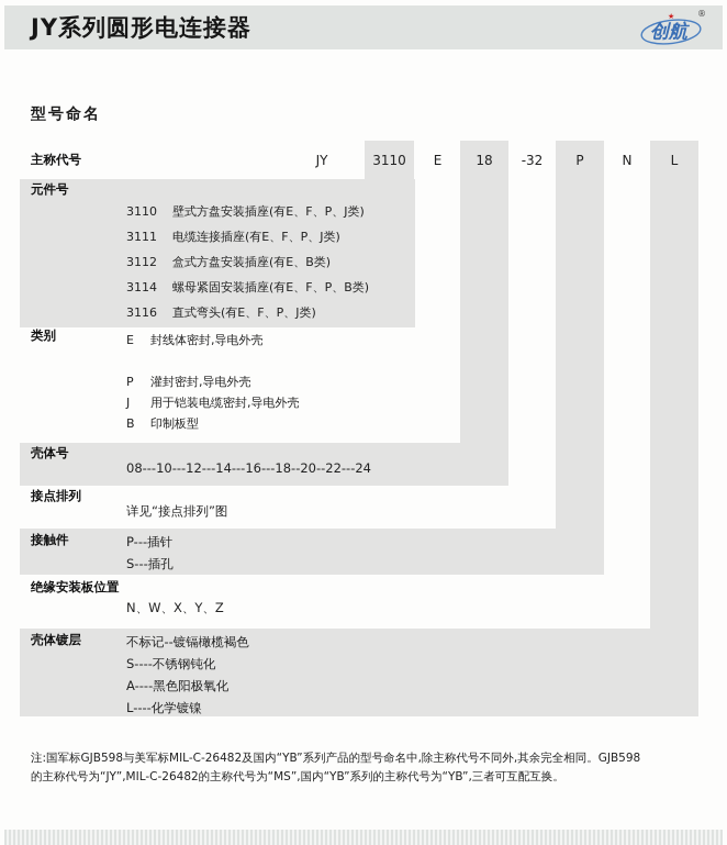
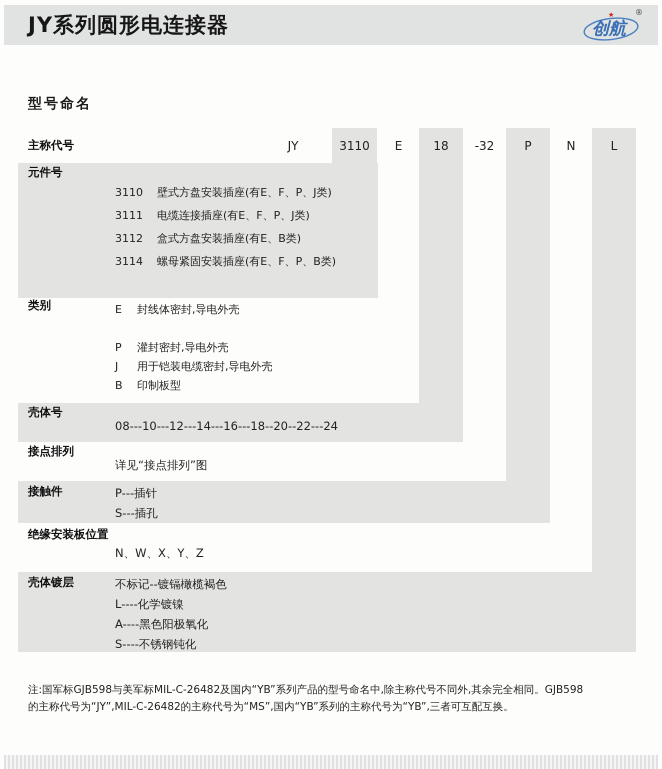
  JY系列圆形电连接器
  ★
  创航
  ®
  型号命名
  主称代号
  JY
  3110
  E
  18
  -32
  P
  N
  L
  元件号
  3110 壁式方盘安装插座(有E、F、P、J类)
  3111 电缆连接插座(有E、F、P、J类)
  3112 盒式方盘安装插座(有E、B类)
  3114 螺母紧固安装插座(有E、F、P、B类)
- 3116 直式弯头(有E、F、P、J类)
  类别
  E 封线体密封,导电外壳
  P 灌封密封,导电外壳
  J 用于铠装电缆密封,导电外壳
  B 印制板型
  壳体号
  08---10---12---14---16---18--20--22---24
  接点排列
  详见“接点排列”图
  接触件
  P---插针
  S---插孔
  绝缘安装板位置
  N、W、X、Y、Z
  壳体镀层
  不标记--镀镉橄榄褐色
- S----不锈钢钝化
+ L----化学镀镍
  A----黑色阳极氧化
- L----化学镀镍
+ S----不锈钢钝化
  注:国军标GJB598与美军标MIL-C-26482及国内“YB”系列产品的型号命名中,除主称代号不同外,其余完全相同。GJB598
  的主称代号为“JY”,MIL-C-26482的主称代号为“MS”,国内“YB”系列的主称代号为“YB”,三者可互配互换。
